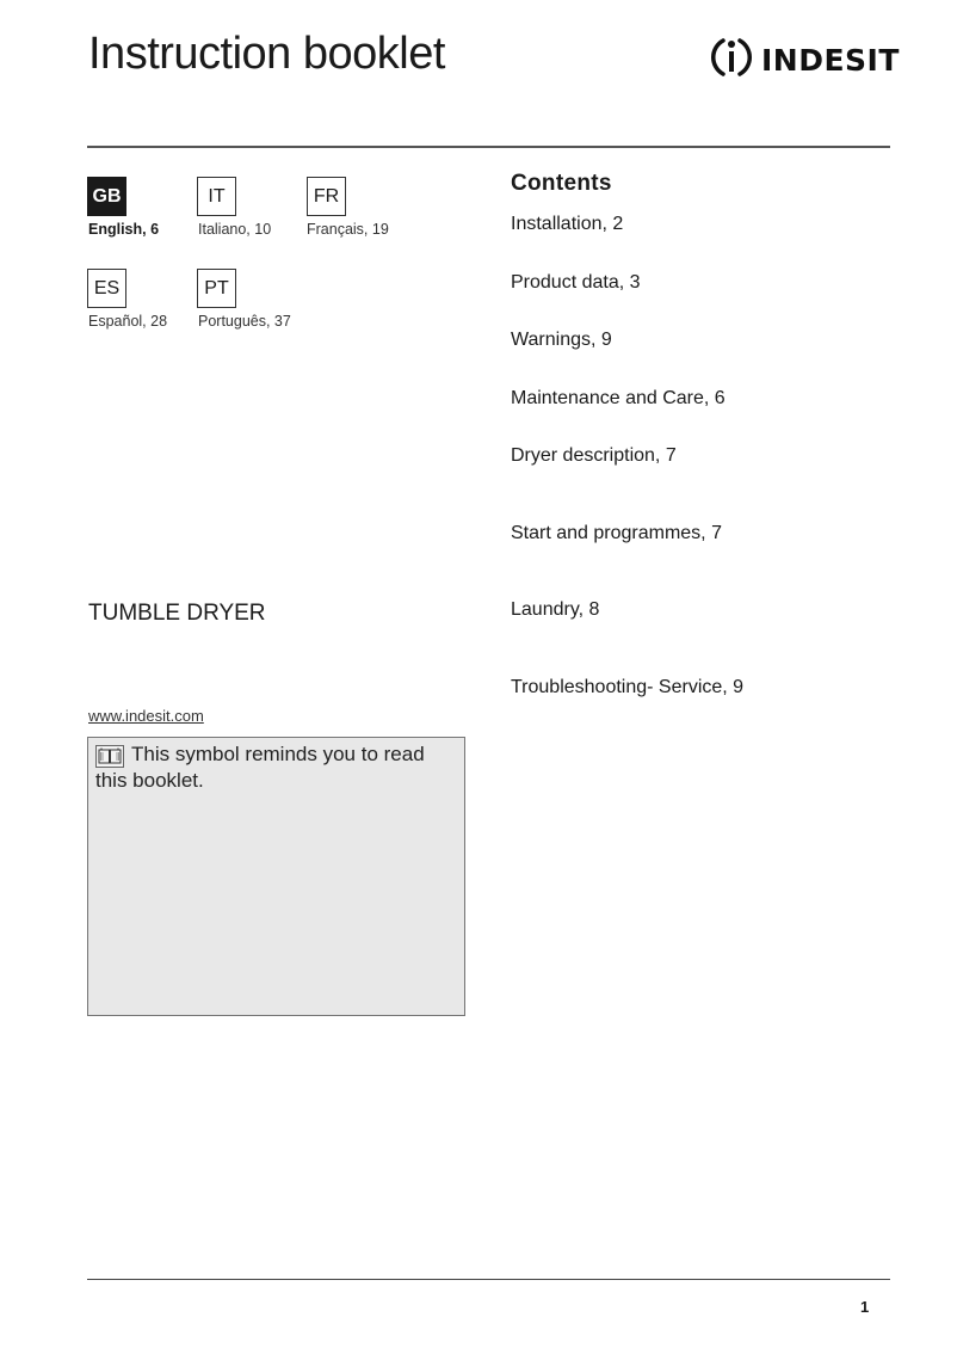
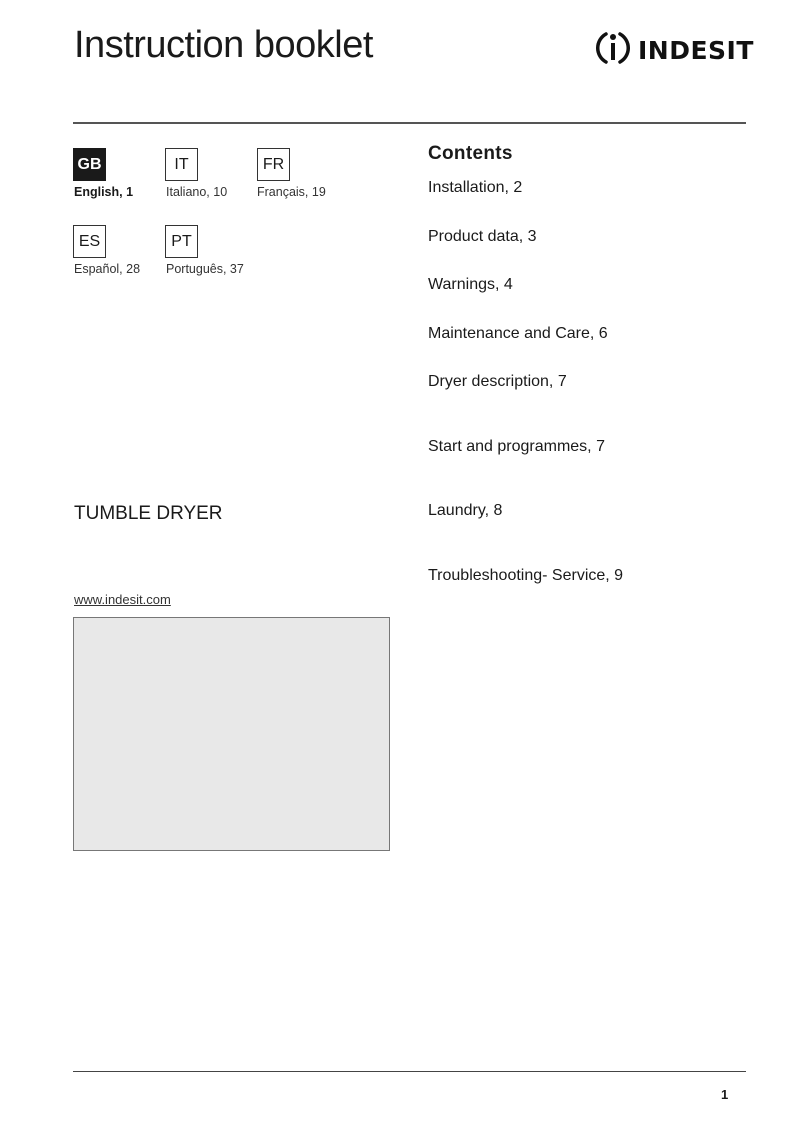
  Instruction booklet
  INDESIT
  GB
- English, 6
+ English, 1
  IT
  Italiano, 10
  FR
  Français, 19
  ES
  Español, 28
  PT
  Português, 37
  Contents
  Installation, 2
  Product data, 3
- Warnings, 9
+ Warnings, 4
  Maintenance and Care, 6
  Dryer description, 7
  Start and programmes, 7
  Laundry, 8
  Troubleshooting- Service, 9
  TUMBLE DRYER
  www.indesit.com
- This symbol reminds you to read this booklet.
  1
